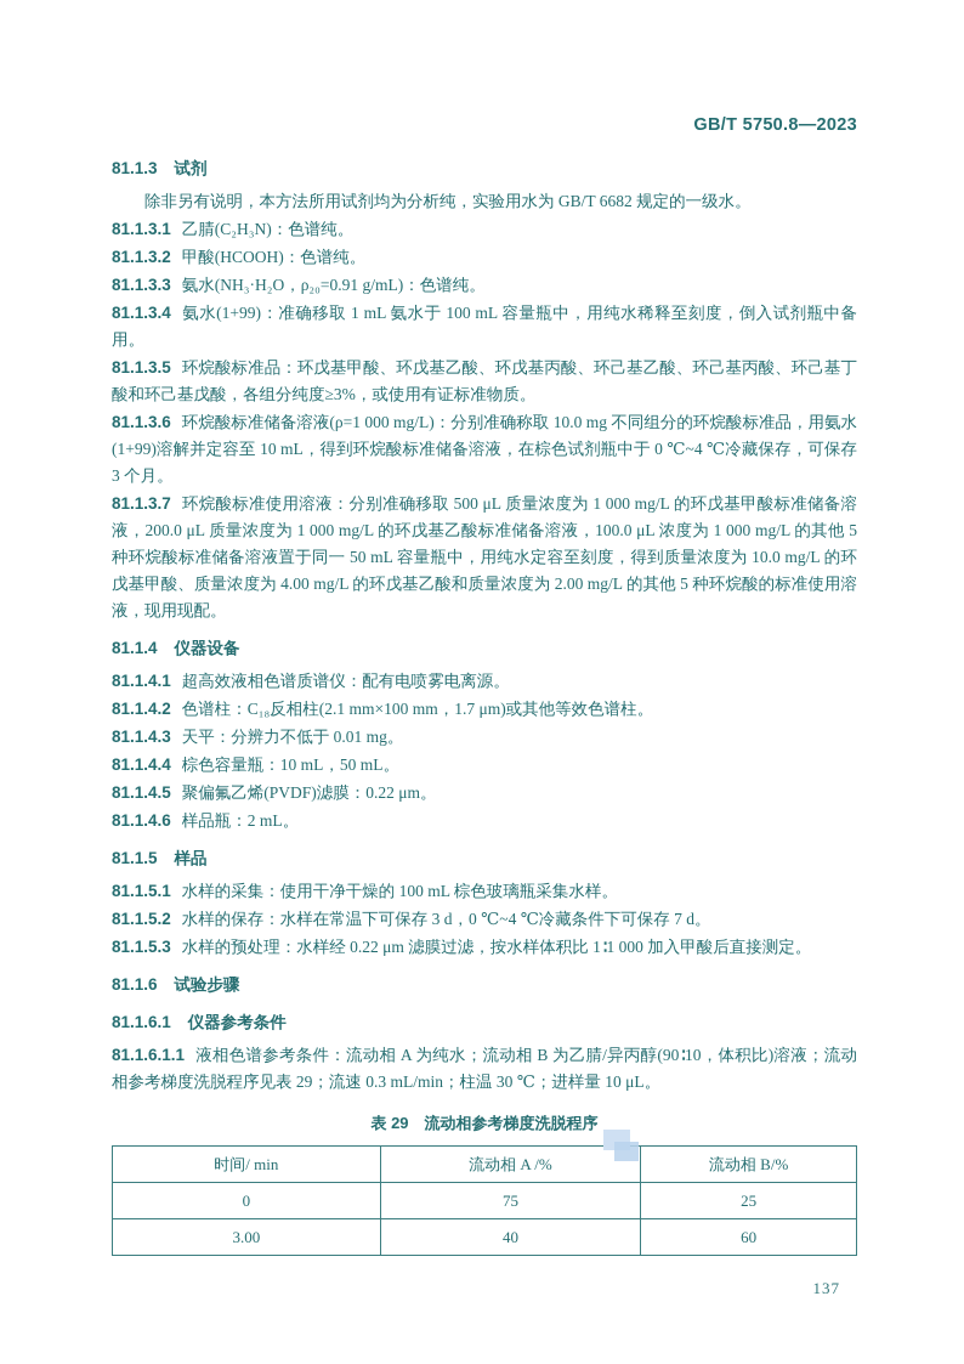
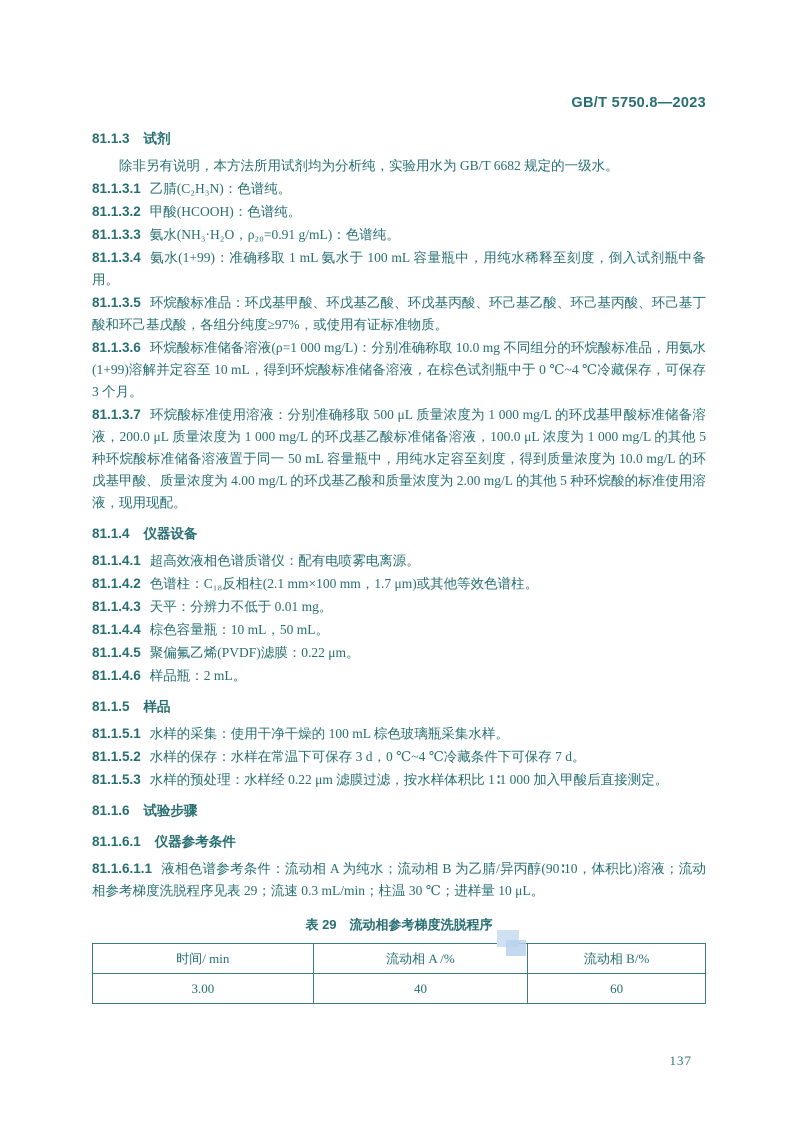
  GB/T 5750.8—2023
  81.1.3 试剂
  除非另有说明，本方法所用试剂均为分析纯，实验用水为 GB/T 6682 规定的一级水。
  81.1.3.1 乙腈(C₂H₃N)：色谱纯。
  81.1.3.2 甲酸(HCOOH)：色谱纯。
  81.1.3.3 氨水(NH₃·H₂O，ρ₂₀=0.91 g/mL)：色谱纯。
  81.1.3.4 氨水(1+99)：准确移取 1 mL 氨水于 100 mL 容量瓶中，用纯水稀释至刻度，倒入试剂瓶中备用。
- 81.1.3.5 环烷酸标准品：环戊基甲酸、环戊基乙酸、环戊基丙酸、环己基乙酸、环己基丙酸、环己基丁酸和环己基戊酸，各组分纯度≥3%，或使用有证标准物质。
+ 81.1.3.5 环烷酸标准品：环戊基甲酸、环戊基乙酸、环戊基丙酸、环己基乙酸、环己基丙酸、环己基丁酸和环己基戊酸，各组分纯度≥97%，或使用有证标准物质。
  81.1.3.6 环烷酸标准储备溶液(ρ=1 000 mg/L)：分别准确称取 10.0 mg 不同组分的环烷酸标准品，用氨水(1+99)溶解并定容至 10 mL，得到环烷酸标准储备溶液，在棕色试剂瓶中于 0 ℃~4 ℃冷藏保存，可保存 3 个月。
  81.1.3.7 环烷酸标准使用溶液：分别准确移取 500 μL 质量浓度为 1 000 mg/L 的环戊基甲酸标准储备溶液，200.0 μL 质量浓度为 1 000 mg/L 的环戊基乙酸标准储备溶液，100.0 μL 浓度为 1 000 mg/L 的其他 5 种环烷酸标准储备溶液置于同一 50 mL 容量瓶中，用纯水定容至刻度，得到质量浓度为 10.0 mg/L 的环戊基甲酸、质量浓度为 4.00 mg/L 的环戊基乙酸和质量浓度为 2.00 mg/L 的其他 5 种环烷酸的标准使用溶液，现用现配。
  81.1.4 仪器设备
  81.1.4.1 超高效液相色谱质谱仪：配有电喷雾电离源。
  81.1.4.2 色谱柱：C₁₈反相柱(2.1 mm×100 mm，1.7 μm)或其他等效色谱柱。
  81.1.4.3 天平：分辨力不低于 0.01 mg。
  81.1.4.4 棕色容量瓶：10 mL，50 mL。
  81.1.4.5 聚偏氟乙烯(PVDF)滤膜：0.22 μm。
  81.1.4.6 样品瓶：2 mL。
  81.1.5 样品
  81.1.5.1 水样的采集：使用干净干燥的 100 mL 棕色玻璃瓶采集水样。
  81.1.5.2 水样的保存：水样在常温下可保存 3 d，0 ℃~4 ℃冷藏条件下可保存 7 d。
  81.1.5.3 水样的预处理：水样经 0.22 μm 滤膜过滤，按水样体积比 1∶1 000 加入甲酸后直接测定。
  81.1.6 试验步骤
  81.1.6.1 仪器参考条件
  81.1.6.1.1 液相色谱参考条件：流动相 A 为纯水；流动相 B 为乙腈/异丙醇(90∶10，体积比)溶液；流动相参考梯度洗脱程序见表 29；流速 0.3 mL/min；柱温 30 ℃；进样量 10 μL。
  表 29 流动相参考梯度洗脱程序
  时间/ min	流动相 A /%	流动相 B/%
- 0	75	25
  3.00	40	60
  137
